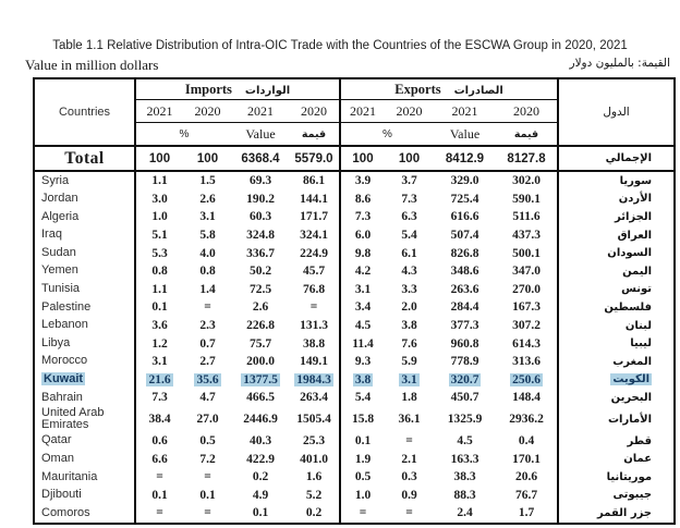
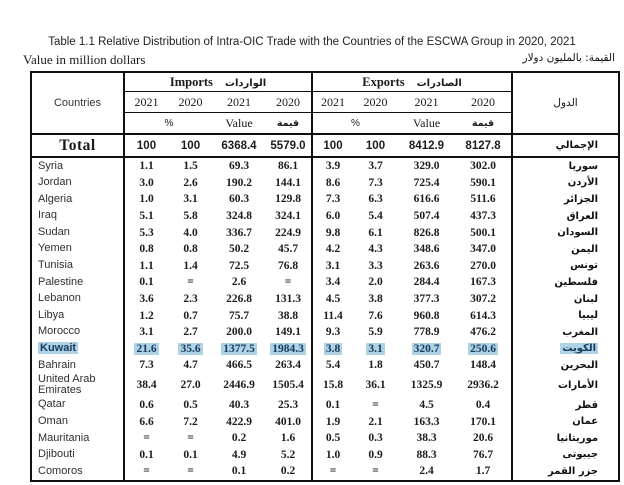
  Table 1.1 Relative Distribution of Intra-OIC Trade with the Countries of the ESCWA Group in 2020, 2021
  Value in million dollars
  القيمة: بالمليون دولار
  Countries	Imports الواردات	Exports الصادرات	الدول
  2021	2020	2021	2020	2021	2020	2021	2020
  %	Value	قيمة	%	Value	قيمة
  Total	100	100	6368.4	5579.0	100	100	8412.9	8127.8	الإجمالي
  Syria	1.1	1.5	69.3	86.1	3.9	3.7	329.0	302.0	سوريا
  Jordan	3.0	2.6	190.2	144.1	8.6	7.3	725.4	590.1	الأردن
- Algeria	1.0	3.1	60.3	171.7	7.3	6.3	616.6	511.6	الجزائر
+ Algeria	1.0	3.1	60.3	129.8	7.3	6.3	616.6	511.6	الجزائر
  Iraq	5.1	5.8	324.8	324.1	6.0	5.4	507.4	437.3	العراق
  Sudan	5.3	4.0	336.7	224.9	9.8	6.1	826.8	500.1	السودان
  Yemen	0.8	0.8	50.2	45.7	4.2	4.3	348.6	347.0	اليمن
  Tunisia	1.1	1.4	72.5	76.8	3.1	3.3	263.6	270.0	تونس
  Palestine	0.1	=	2.6	=	3.4	2.0	284.4	167.3	فلسطين
  Lebanon	3.6	2.3	226.8	131.3	4.5	3.8	377.3	307.2	لبنان
  Libya	1.2	0.7	75.7	38.8	11.4	7.6	960.8	614.3	ليبيا
- Morocco	3.1	2.7	200.0	149.1	9.3	5.9	778.9	313.6	المغرب
+ Morocco	3.1	2.7	200.0	149.1	9.3	5.9	778.9	476.2	المغرب
  Kuwait	21.6	35.6	1377.5	1984.3	3.8	3.1	320.7	250.6	الكويت
  Bahrain	7.3	4.7	466.5	263.4	5.4	1.8	450.7	148.4	البحرين
  United Arab Emirates	38.4	27.0	2446.9	1505.4	15.8	36.1	1325.9	2936.2	الأمارات
  Qatar	0.6	0.5	40.3	25.3	0.1	=	4.5	0.4	قطر
  Oman	6.6	7.2	422.9	401.0	1.9	2.1	163.3	170.1	عمان
  Mauritania	=	=	0.2	1.6	0.5	0.3	38.3	20.6	موريتانيا
  Djibouti	0.1	0.1	4.9	5.2	1.0	0.9	88.3	76.7	جيبوتى
  Comoros	=	=	0.1	0.2	=	=	2.4	1.7	جزر القمر
